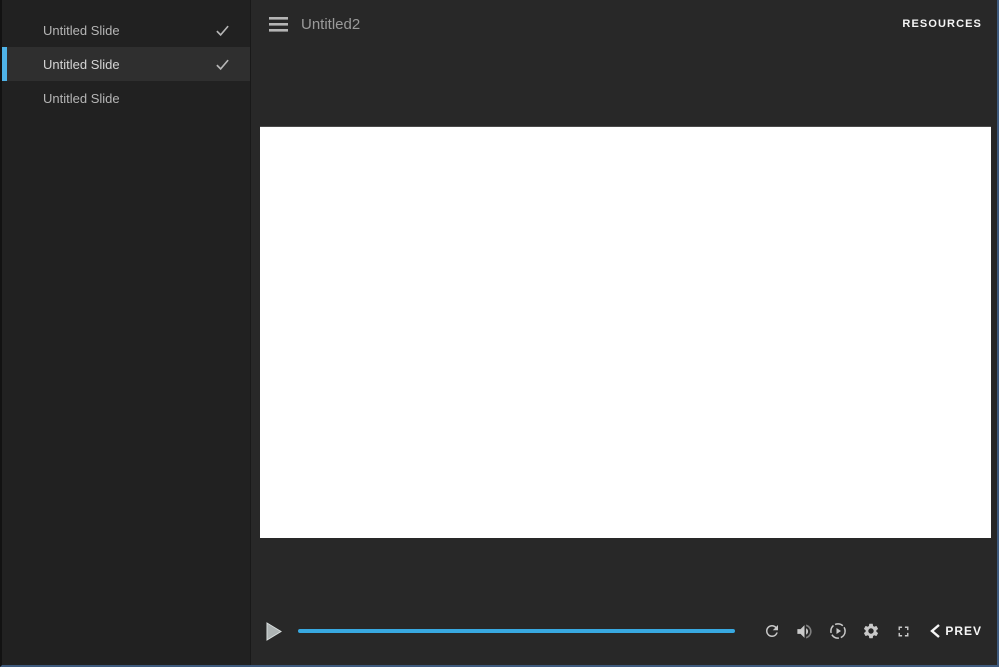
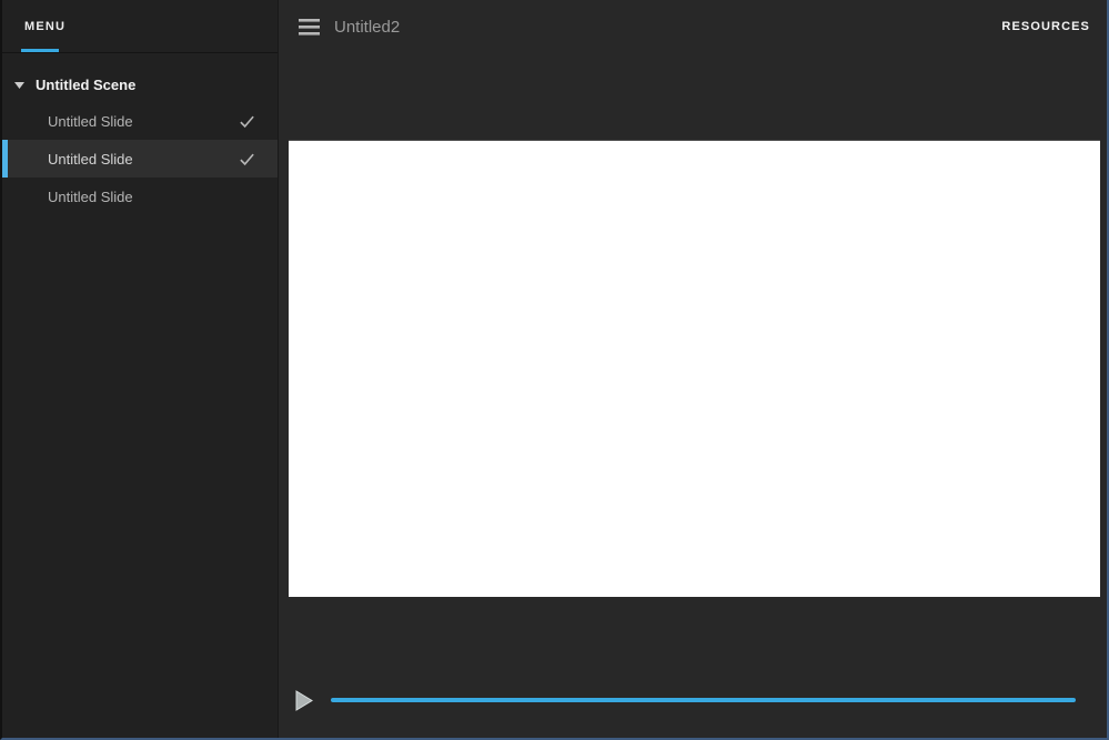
+ MENU
+ Untitled Scene
  Untitled Slide
  Untitled Slide
  Untitled Slide
  Untitled2
  RESOURCES
- PREV
